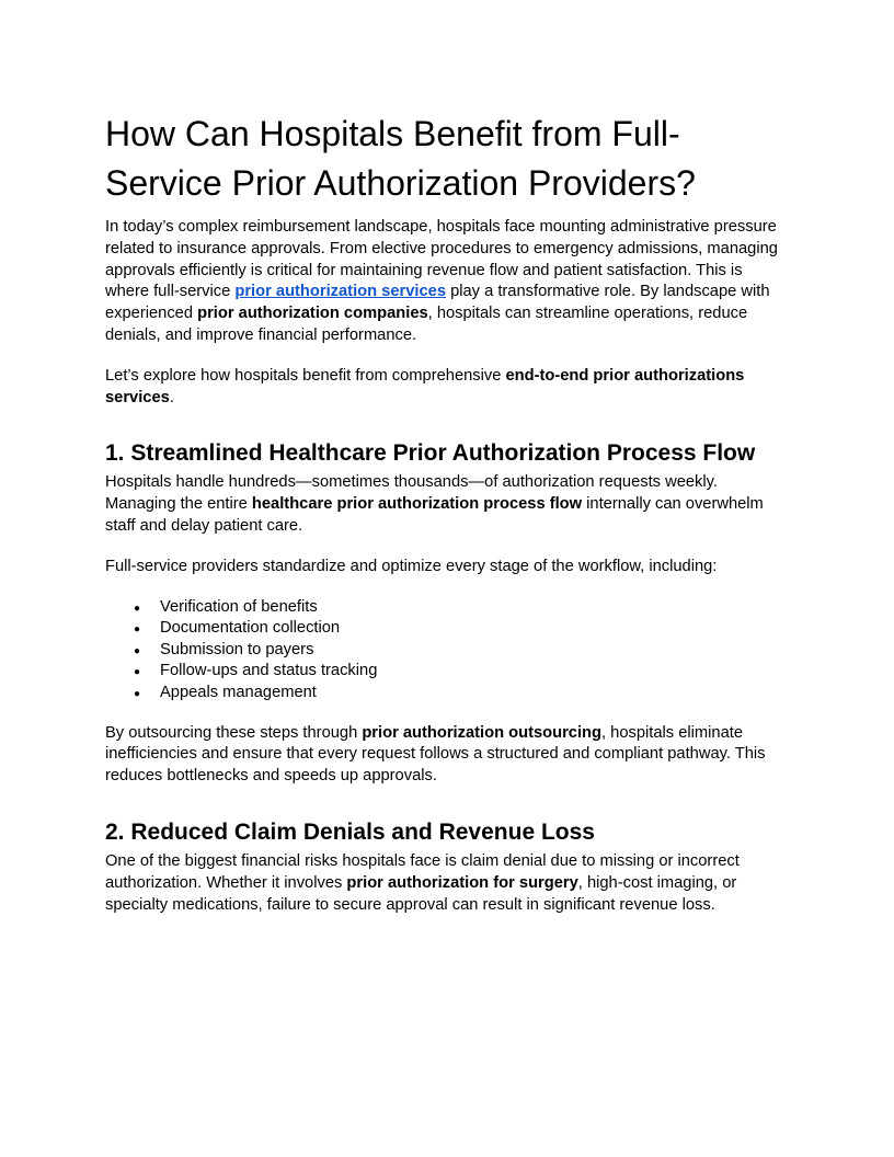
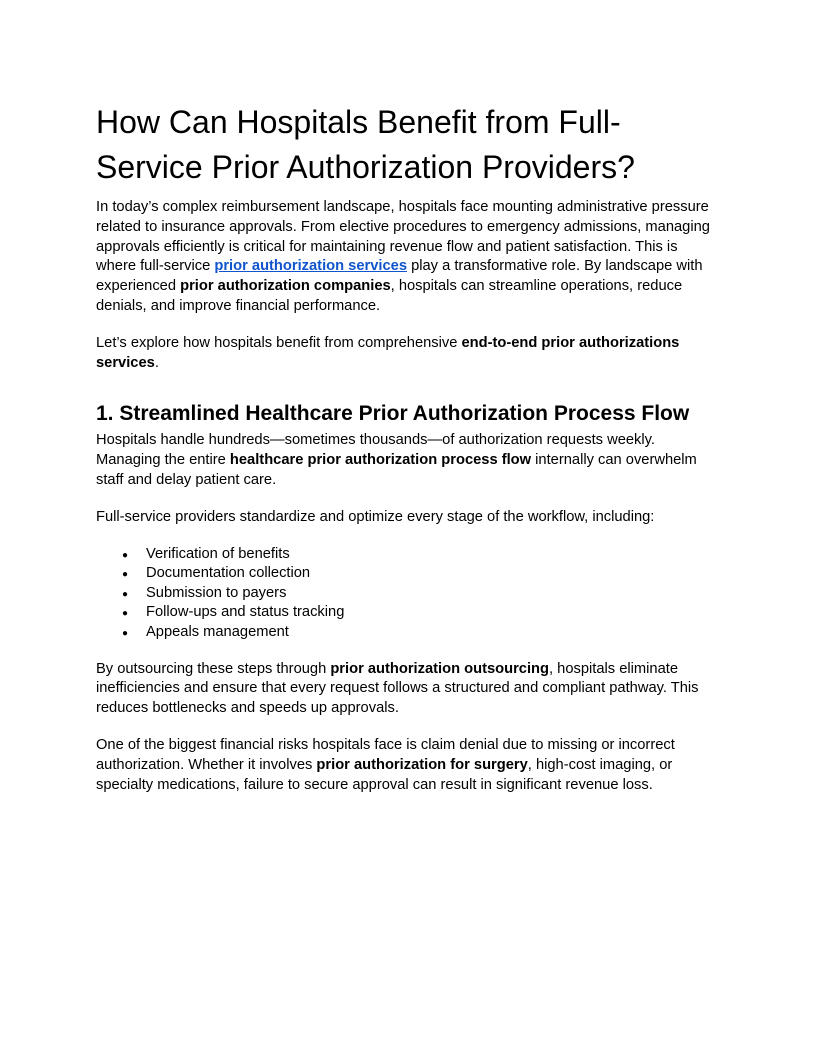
  How Can Hospitals Benefit from Full-Service Prior Authorization Providers?
  In today’s complex reimbursement landscape, hospitals face mounting administrative pressure related to insurance approvals. From elective procedures to emergency admissions, managing approvals efficiently is critical for maintaining revenue flow and patient satisfaction. This is where full-service prior authorization services play a transformative role. By landscape with experienced prior authorization companies, hospitals can streamline operations, reduce denials, and improve financial performance.
  Let’s explore how hospitals benefit from comprehensive end-to-end prior authorizations services.
  1. Streamlined Healthcare Prior Authorization Process Flow
  Hospitals handle hundreds—sometimes thousands—of authorization requests weekly. Managing the entire healthcare prior authorization process flow internally can overwhelm staff and delay patient care.
  Full-service providers standardize and optimize every stage of the workflow, including:
  ●
  Verification of benefits
  ●
  Documentation collection
  ●
  Submission to payers
  ●
  Follow-ups and status tracking
  ●
  Appeals management
  By outsourcing these steps through prior authorization outsourcing, hospitals eliminate inefficiencies and ensure that every request follows a structured and compliant pathway. This reduces bottlenecks and speeds up approvals.
- 2. Reduced Claim Denials and Revenue Loss
  One of the biggest financial risks hospitals face is claim denial due to missing or incorrect authorization. Whether it involves prior authorization for surgery, high-cost imaging, or specialty medications, failure to secure approval can result in significant revenue loss.
